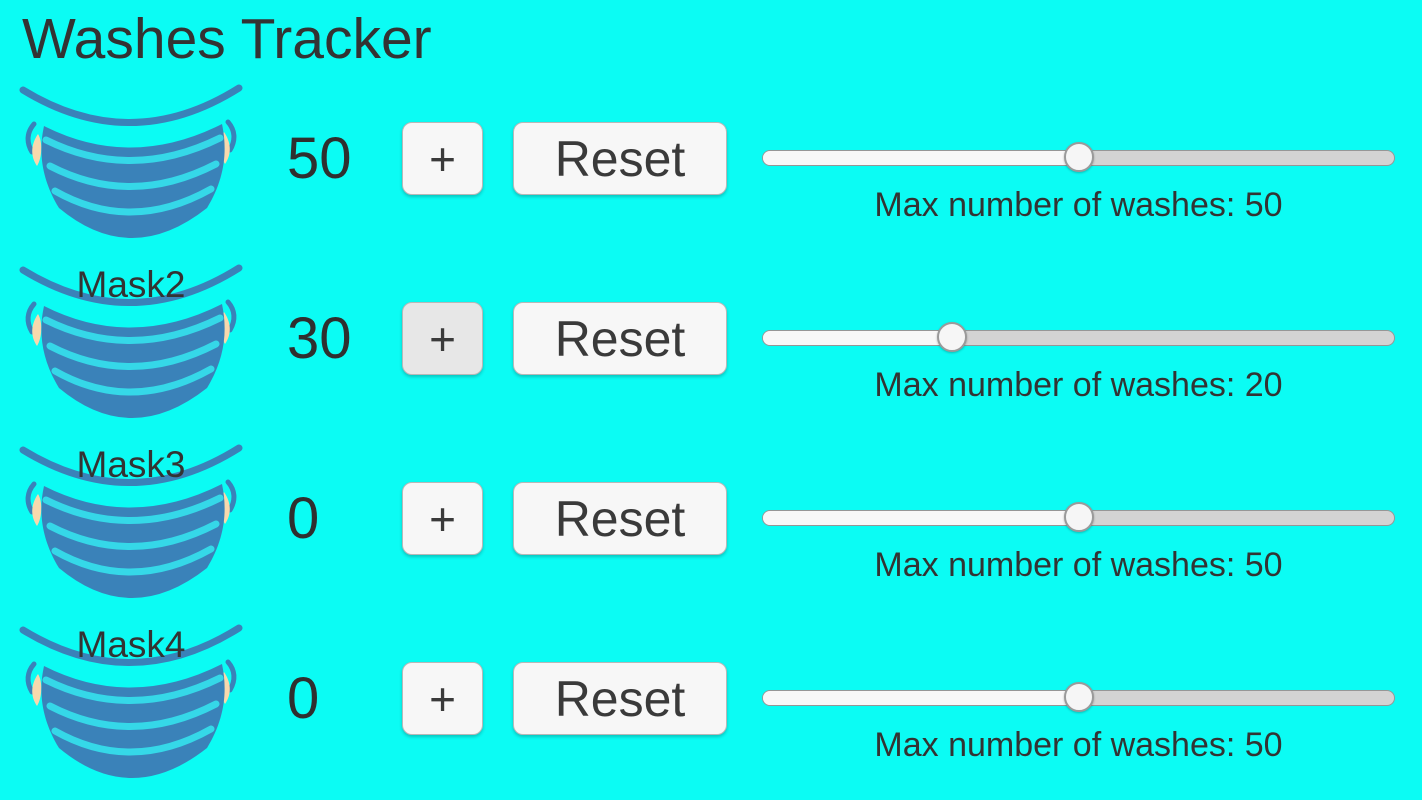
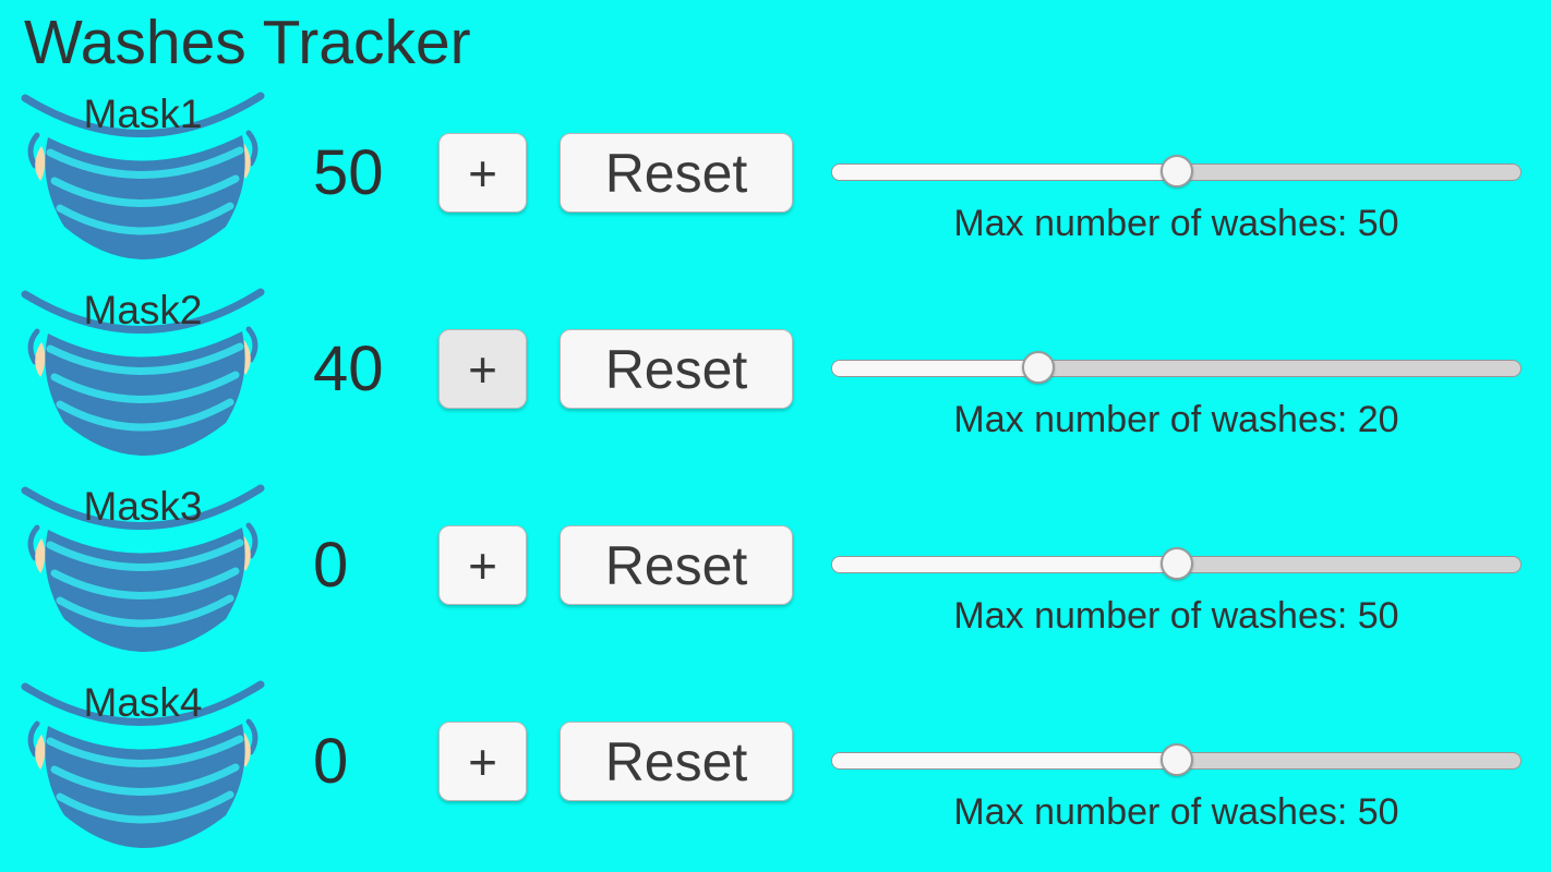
  Washes Tracker
+ Mask1
  50
  +
  Reset
  Max number of washes: 50
  Mask2
- 30
+ 40
  +
  Reset
  Max number of washes: 20
  Mask3
  0
  +
  Reset
  Max number of washes: 50
  Mask4
  0
  +
  Reset
  Max number of washes: 50
